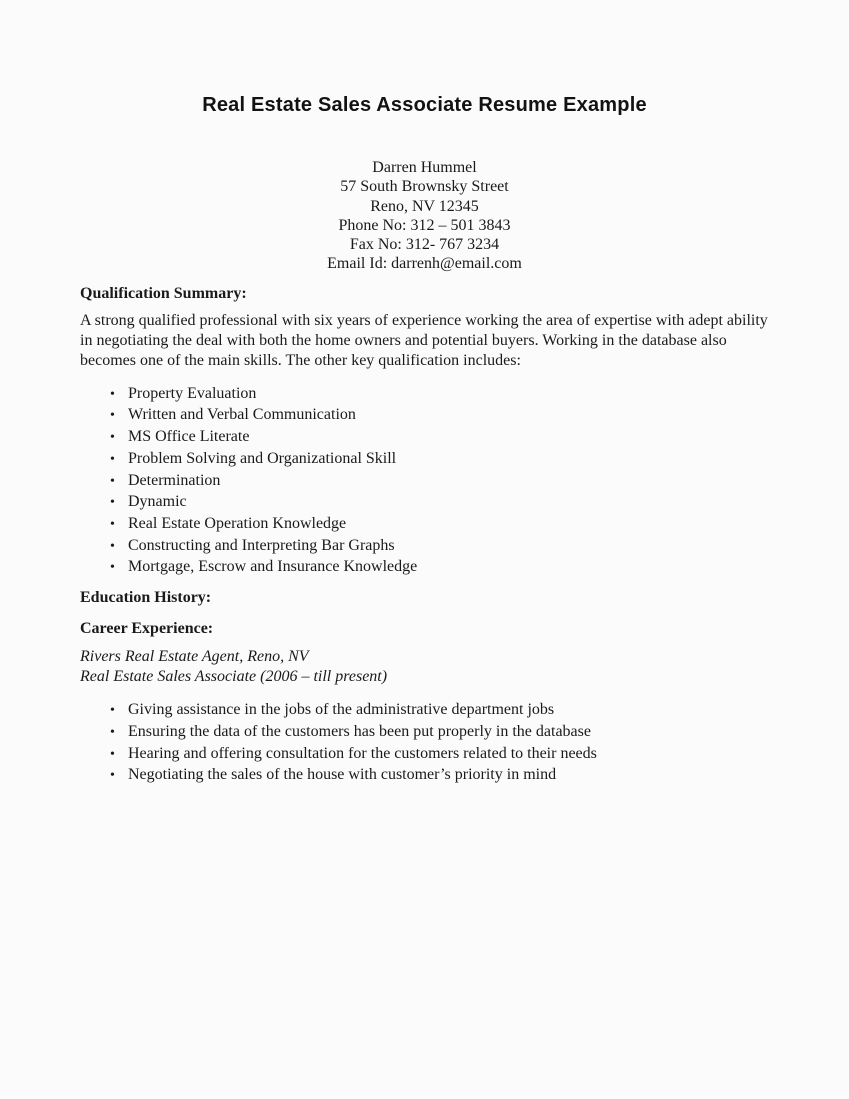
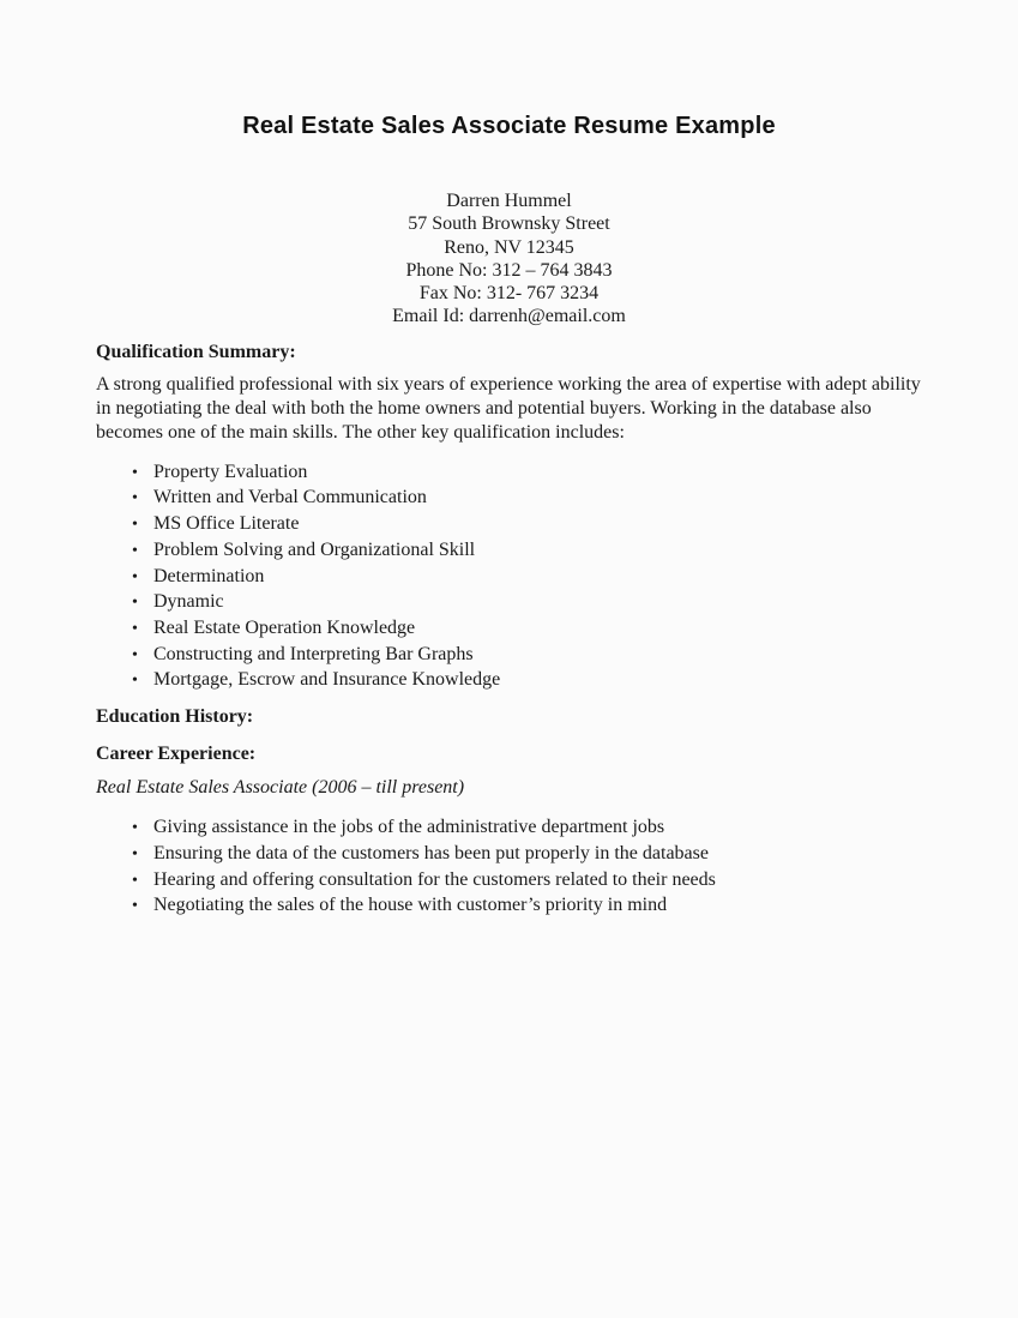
  Real Estate Sales Associate Resume Example
  Darren Hummel
  57 South Brownsky Street
  Reno, NV 12345
- Phone No: 312 – 501 3843
+ Phone No: 312 – 764 3843
  Fax No: 312- 767 3234
  Email Id: darrenh@email.com
  Qualification Summary:
  A strong qualified professional with six years of experience working the area of expertise with adept ability in negotiating the deal with both the home owners and potential buyers. Working in the database also becomes one of the main skills. The other key qualification includes:
  •
  Property Evaluation
  •
  Written and Verbal Communication
  •
  MS Office Literate
  •
  Problem Solving and Organizational Skill
  •
  Determination
  •
  Dynamic
  •
  Real Estate Operation Knowledge
  •
  Constructing and Interpreting Bar Graphs
  •
  Mortgage, Escrow and Insurance Knowledge
  Education History:
  Career Experience:
- Rivers Real Estate Agent, Reno, NV
  Real Estate Sales Associate (2006 – till present)
  •
  Giving assistance in the jobs of the administrative department jobs
  •
  Ensuring the data of the customers has been put properly in the database
  •
  Hearing and offering consultation for the customers related to their needs
  •
  Negotiating the sales of the house with customer’s priority in mind
